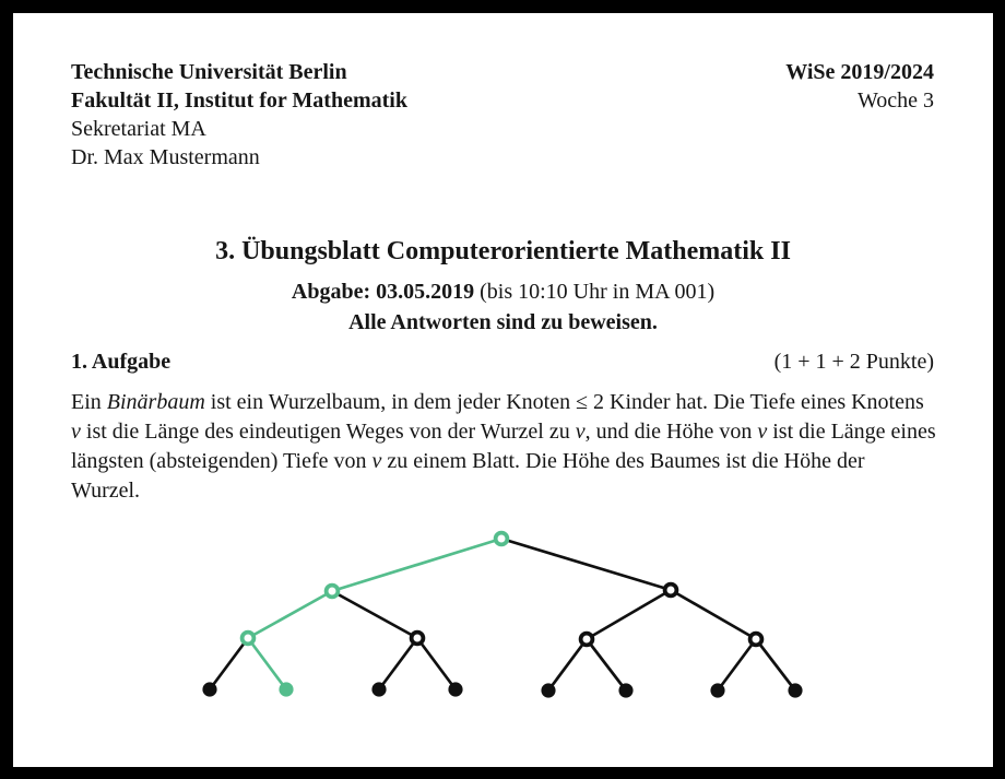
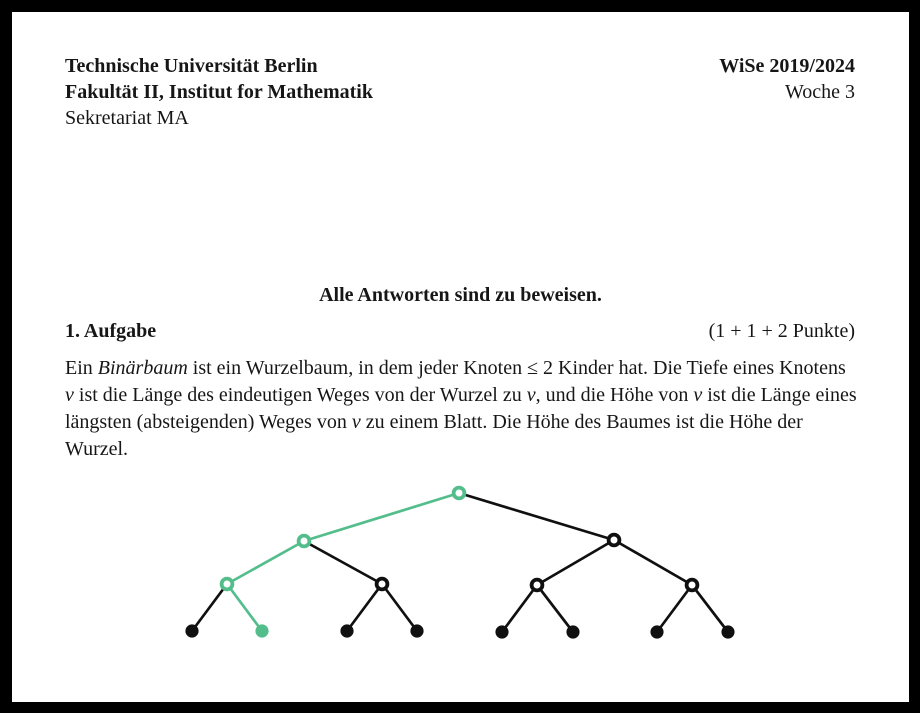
  Technische Universität Berlin
  Fakultät II, Institut for Mathematik
  Sekretariat MA
- Dr. Max Mustermann
  WiSe 2019/2024
  Woche 3
- 3. Übungsblatt Computerorientierte Mathematik II
- Abgabe: 03.05.2019 (bis 10:10 Uhr in MA 001)
  Alle Antworten sind zu beweisen.
  1. Aufgabe
  (1 + 1 + 2 Punkte)
- Ein Binärbaum ist ein Wurzelbaum, in dem jeder Knoten ≤ 2 Kinder hat. Die Tiefe eines Knotens v ist die Länge des eindeutigen Weges von der Wurzel zu v, und die Höhe von v ist die Länge eines längsten (absteigenden) Tiefe von v zu einem Blatt. Die Höhe des Baumes ist die Höhe der Wurzel.
+ Ein Binärbaum ist ein Wurzelbaum, in dem jeder Knoten ≤ 2 Kinder hat. Die Tiefe eines Knotens v ist die Länge des eindeutigen Weges von der Wurzel zu v, und die Höhe von v ist die Länge eines längsten (absteigenden) Weges von v zu einem Blatt. Die Höhe des Baumes ist die Höhe der Wurzel.
